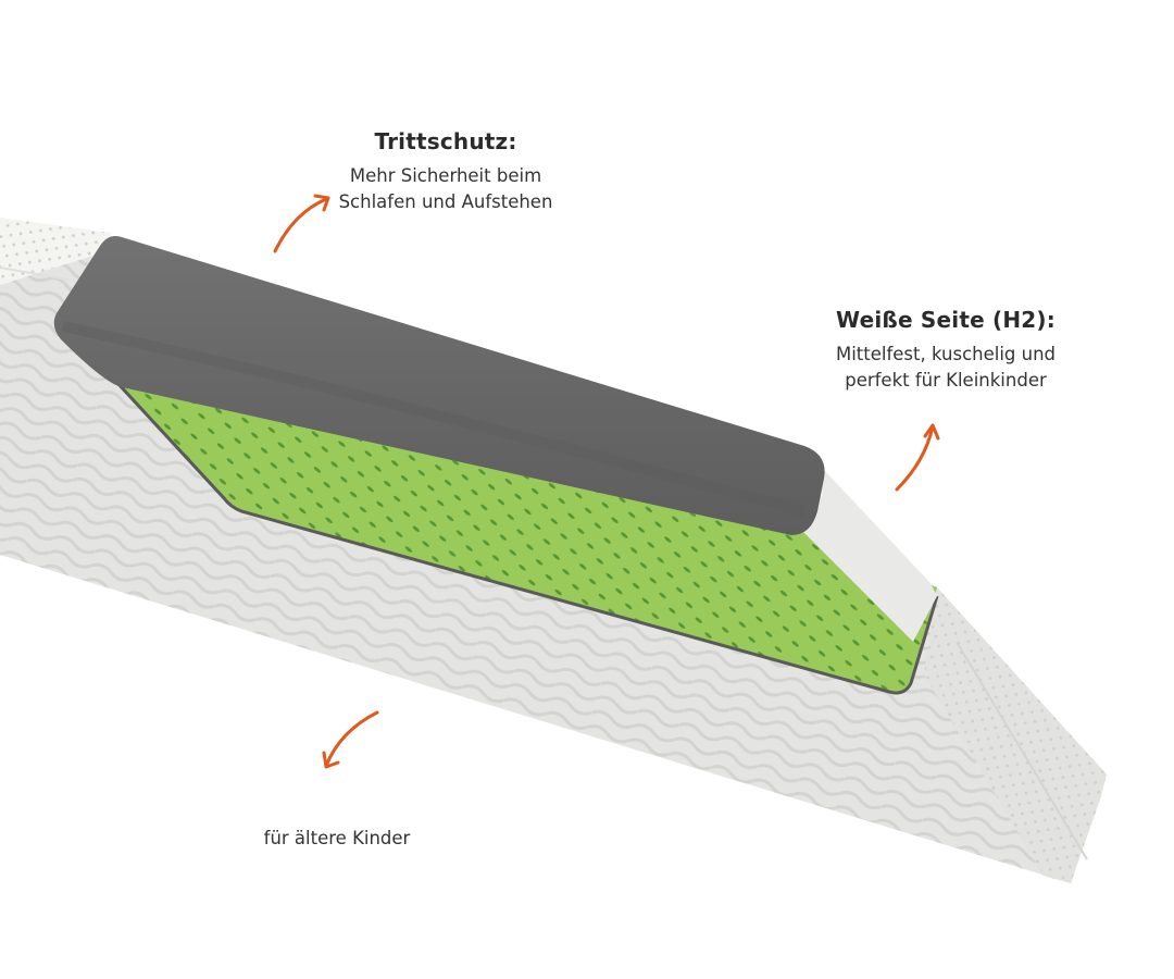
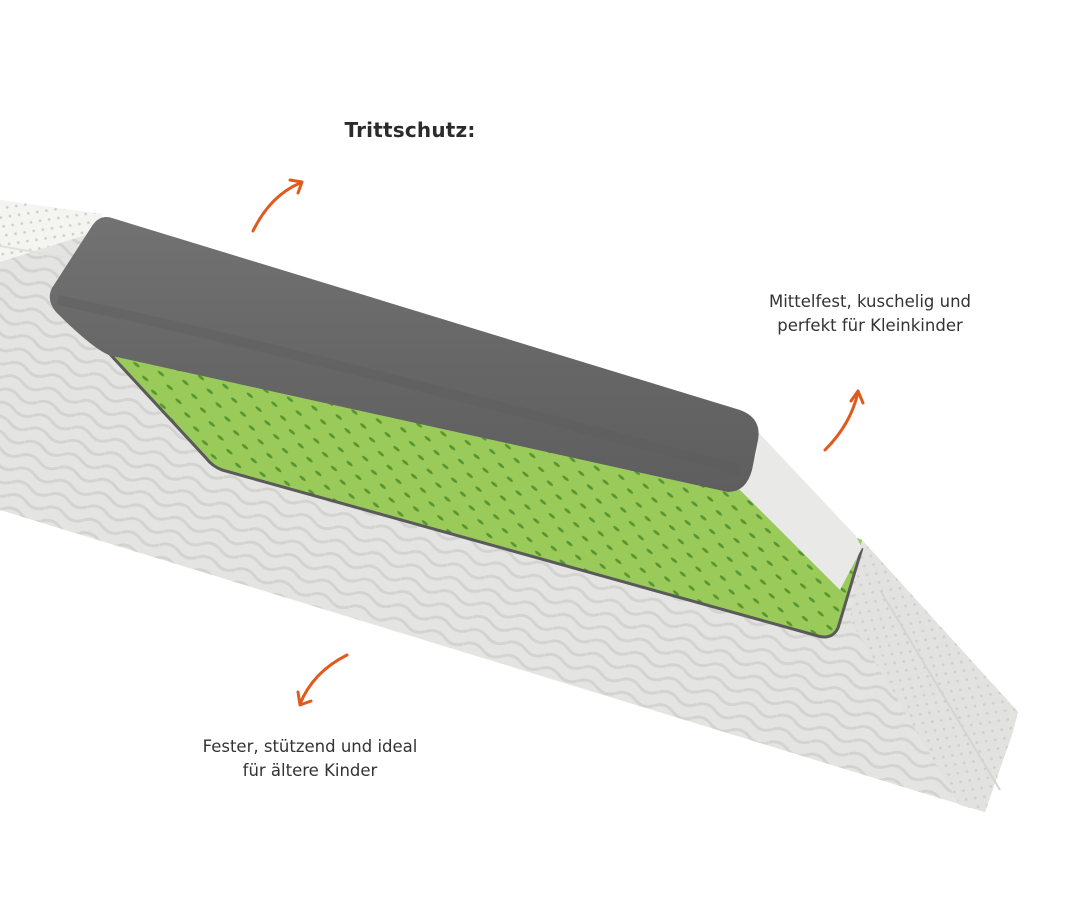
  Trittschutz:
- Mehr Sicherheit beim
- Schlafen und Aufstehen
- Weiße Seite (H2):
  Mittelfest, kuschelig und
  perfekt für Kleinkinder
+ Fester, stützend und ideal
  für ältere Kinder
